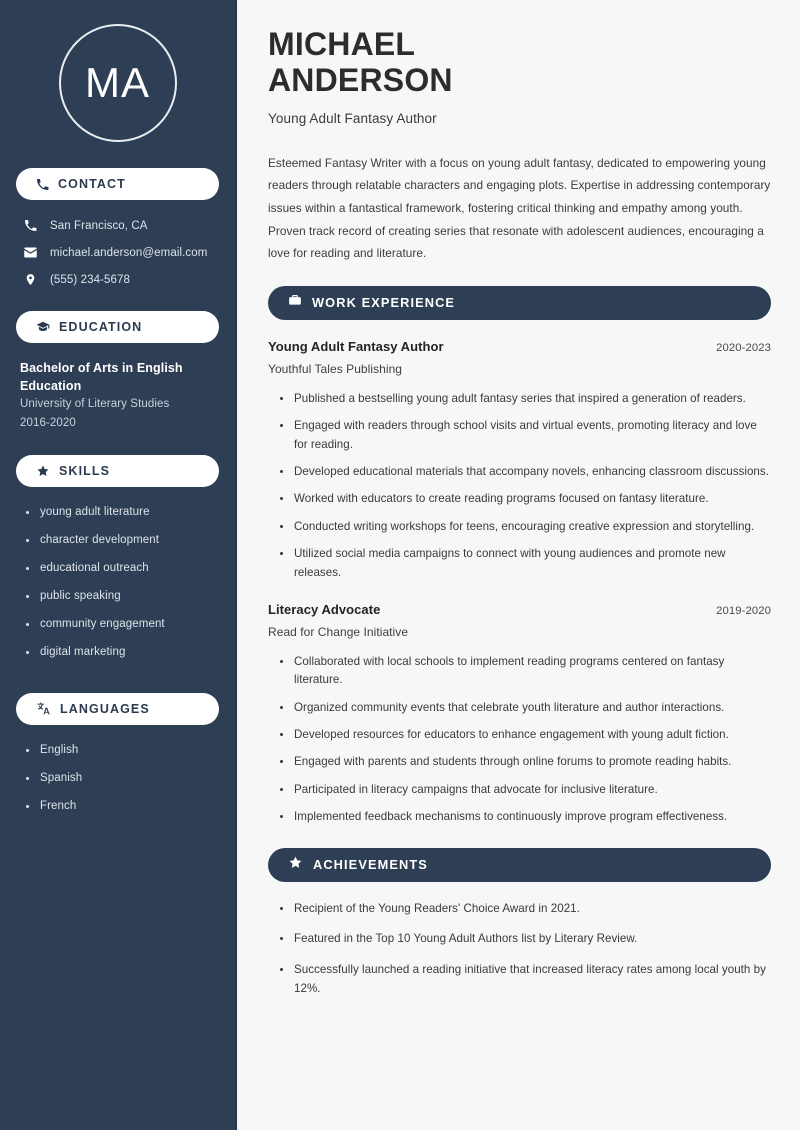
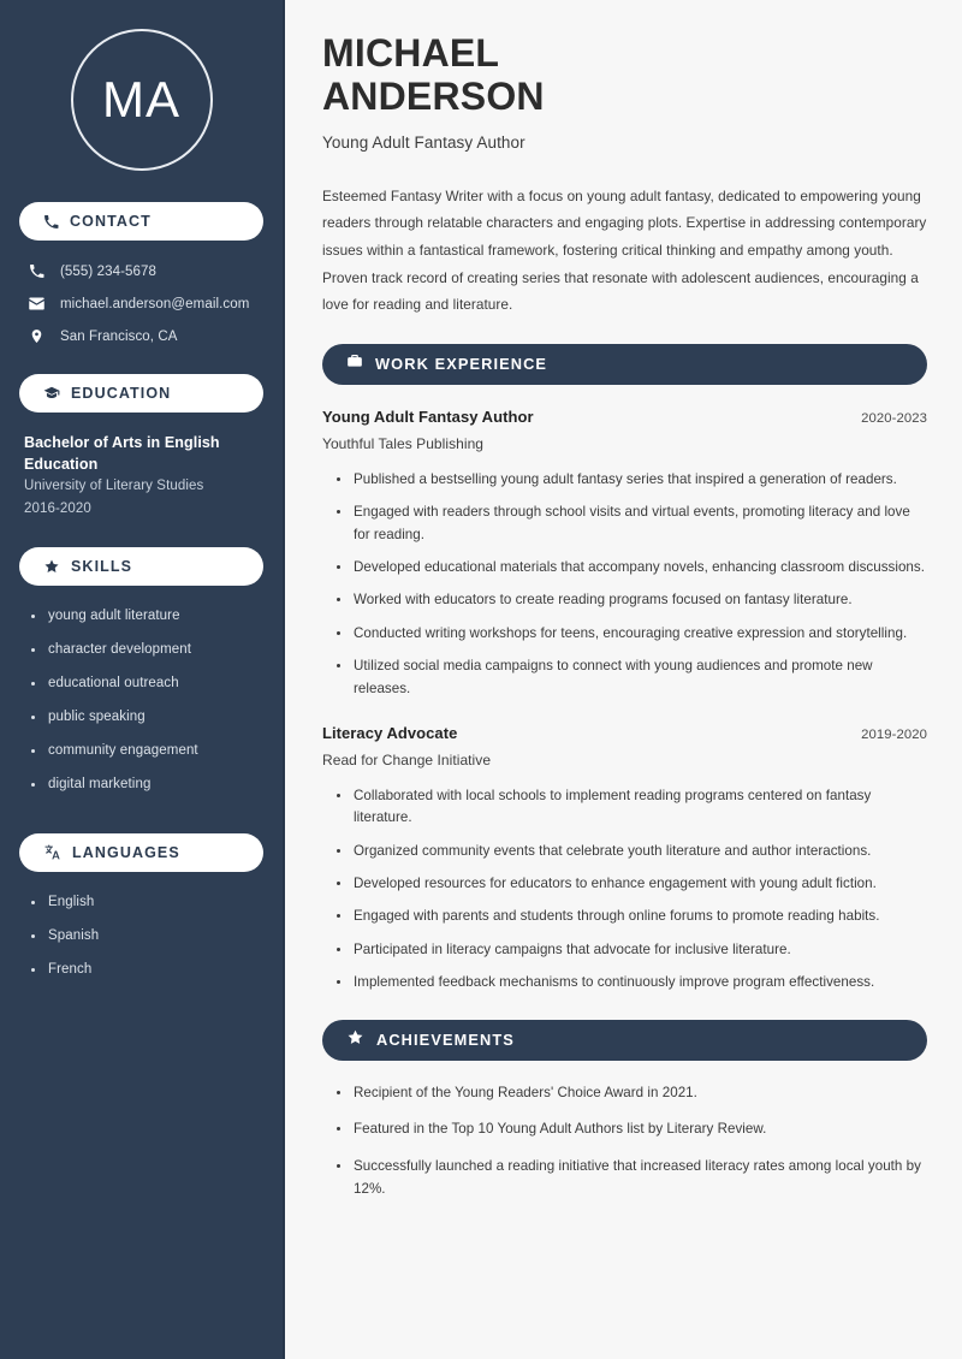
  MA
  CONTACT
- San Francisco, CA
+ (555) 234-5678
  michael.anderson@email.com
- (555) 234-5678
+ San Francisco, CA
  EDUCATION
  Bachelor of Arts in English Education
  University of Literary Studies
  2016-2020
  SKILLS
  young adult literature
  character development
  educational outreach
  public speaking
  community engagement
  digital marketing
  LANGUAGES
  English
  Spanish
  French
  MICHAEL
  ANDERSON
  Young Adult Fantasy Author
  Esteemed Fantasy Writer with a focus on young adult fantasy, dedicated to empowering young readers through relatable characters and engaging plots. Expertise in addressing contemporary issues within a fantastical framework, fostering critical thinking and empathy among youth. Proven track record of creating series that resonate with adolescent audiences, encouraging a love for reading and literature.
  WORK EXPERIENCE
  Young Adult Fantasy Author
  2020-2023
  Youthful Tales Publishing
  Published a bestselling young adult fantasy series that inspired a generation of readers.
  Engaged with readers through school visits and virtual events, promoting literacy and love for reading.
  Developed educational materials that accompany novels, enhancing classroom discussions.
  Worked with educators to create reading programs focused on fantasy literature.
  Conducted writing workshops for teens, encouraging creative expression and storytelling.
  Utilized social media campaigns to connect with young audiences and promote new releases.
  Literacy Advocate
  2019-2020
  Read for Change Initiative
  Collaborated with local schools to implement reading programs centered on fantasy literature.
  Organized community events that celebrate youth literature and author interactions.
  Developed resources for educators to enhance engagement with young adult fiction.
  Engaged with parents and students through online forums to promote reading habits.
  Participated in literacy campaigns that advocate for inclusive literature.
  Implemented feedback mechanisms to continuously improve program effectiveness.
  ACHIEVEMENTS
  Recipient of the Young Readers' Choice Award in 2021.
  Featured in the Top 10 Young Adult Authors list by Literary Review.
  Successfully launched a reading initiative that increased literacy rates among local youth by 12%.
